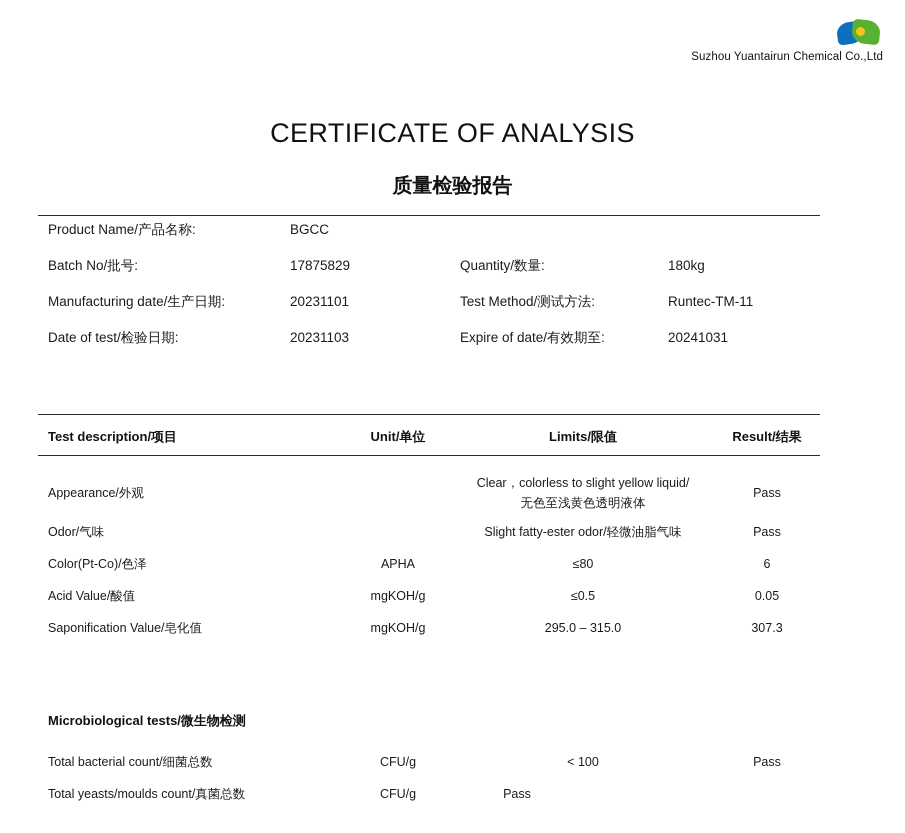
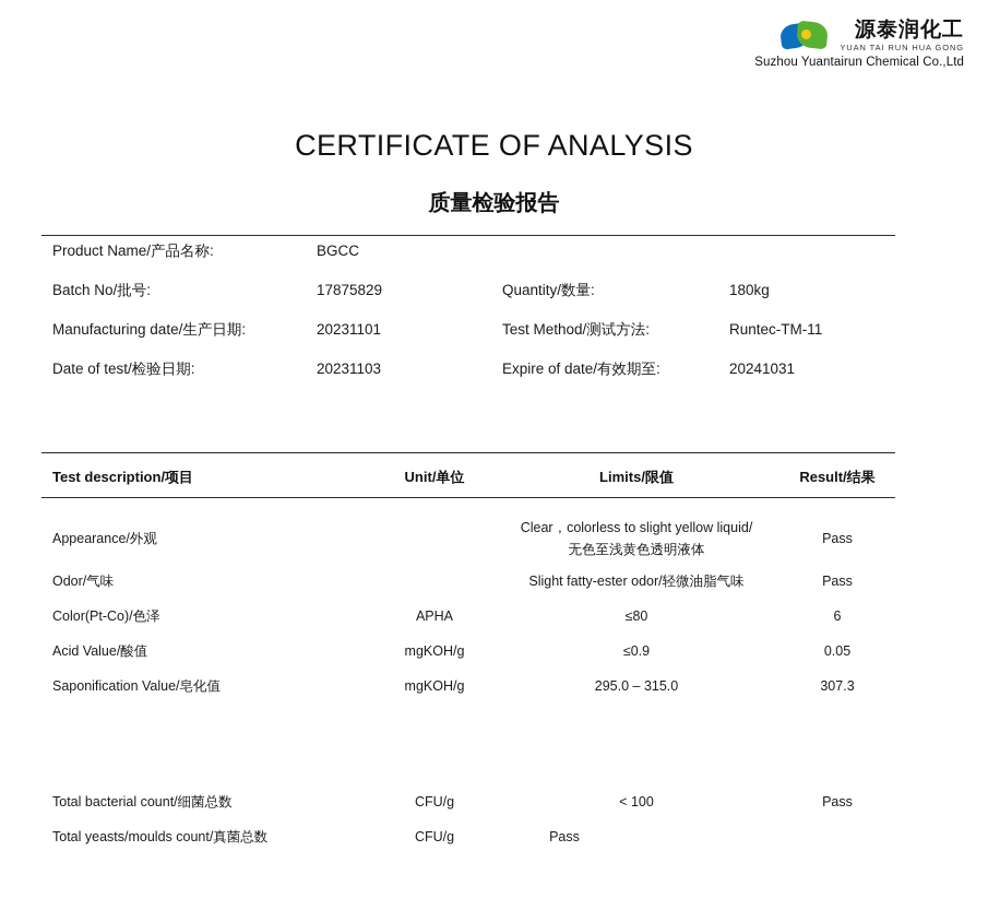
+ 源泰润化工
+ YUAN TAI RUN HUA GONG
  Suzhou Yuantairun Chemical Co.,Ltd
  CERTIFICATE OF ANALYSIS
  质量检验报告
  Product Name/产品名称:
  BGCC
  Batch No/批号:
  17875829
  Quantity/数量:
  180kg
  Manufacturing date/生产日期:
  20231101
  Test Method/测试方法:
  Runtec-TM-11
  Date of test/检验日期:
  20231103
  Expire of date/有效期至:
  20241031
  Test description/项目
  Unit/单位
  Limits/限值
  Result/结果
  Appearance/外观
  Clear，colorless to slight yellow liquid/
  无色至浅黄色透明液体
  Pass
  Odor/气味
  Slight fatty-ester odor/轻微油脂气味
  Pass
  Color(Pt-Co)/色泽
  APHA
  ≤80
  6
  Acid Value/酸值
  mgKOH/g
- ≤0.5
+ ≤0.9
  0.05
  Saponification Value/皂化值
  mgKOH/g
  295.0 – 315.0
  307.3
- Microbiological tests/微生物检测
  Total bacterial count/细菌总数
  CFU/g
  < 100
  Pass
  Total yeasts/moulds count/真菌总数
  CFU/g
  Pass
